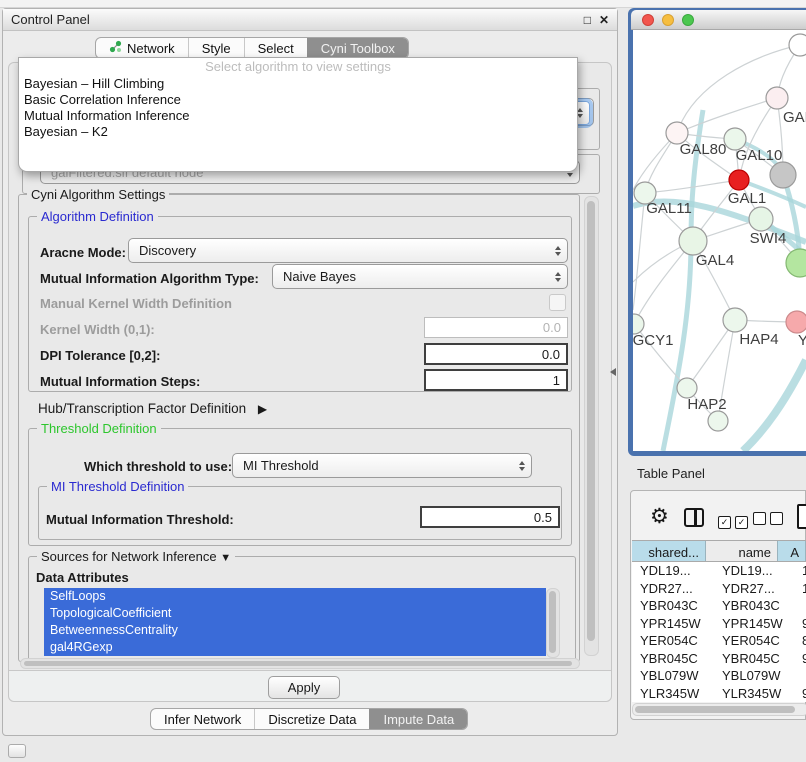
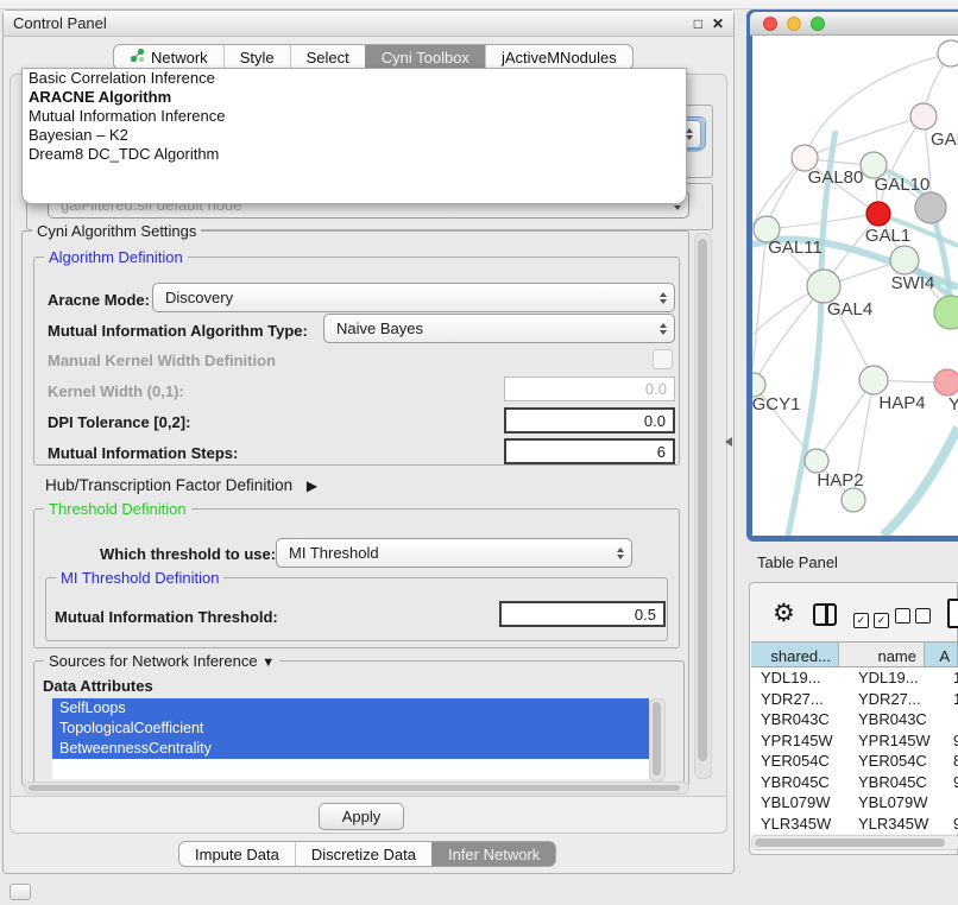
  Control Panel
  □
  ✕
  Network
  Style
  Select
  Cyni Toolbox
+ jActiveMNodules
  galFiltered.sif default node
- Select algorithm to view settings
- Bayesian – Hill Climbing
  Basic Correlation Inference
+ ARACNE Algorithm
  Mutual Information Inference
  Bayesian – K2
+ Dream8 DC_TDC Algorithm
  Cyni Algorithm Settings
  Algorithm Definition
  Aracne Mode:
  Discovery
  Mutual Information Algorithm Type:
  Naive Bayes
  Manual Kernel Width Definition
  Kernel Width (0,1):
  0.0
  DPI Tolerance [0,2]:
  0.0
  Mutual Information Steps:
- 1
+ 6
  Hub/Transcription Factor Definition ▶
  Threshold Definition
  Which threshold to use:
  MI Threshold
  MI Threshold Definition
  Mutual Information Threshold:
  0.5
  Sources for Network Inference ▼
  Data Attributes
  SelfLoops
  TopologicalCoefficient
  BetweennessCentrality
- gal4RGexp
  Apply
- Infer Network
+ Impute Data
  Discretize Data
- Impute Data
+ Infer Network
  GAL80
  GAL10
  GAL1
  GAL11
  SWI4
  GAL4
  GCY1
  HAP4
  Y
  HAP2
  Table Panel
  ⚙
  ✓ ✓
  shared...
  name
  A
  YDL19...
  YDL19...
  YDR27...
  YDR27...
  YBR043C
  YBR043C
  YPR145W
  YPR145W
  YER054C
  YER054C
  YBR045C
  YBR045C
  YBL079W
  YBL079W
  YLR345W
  YLR345W
